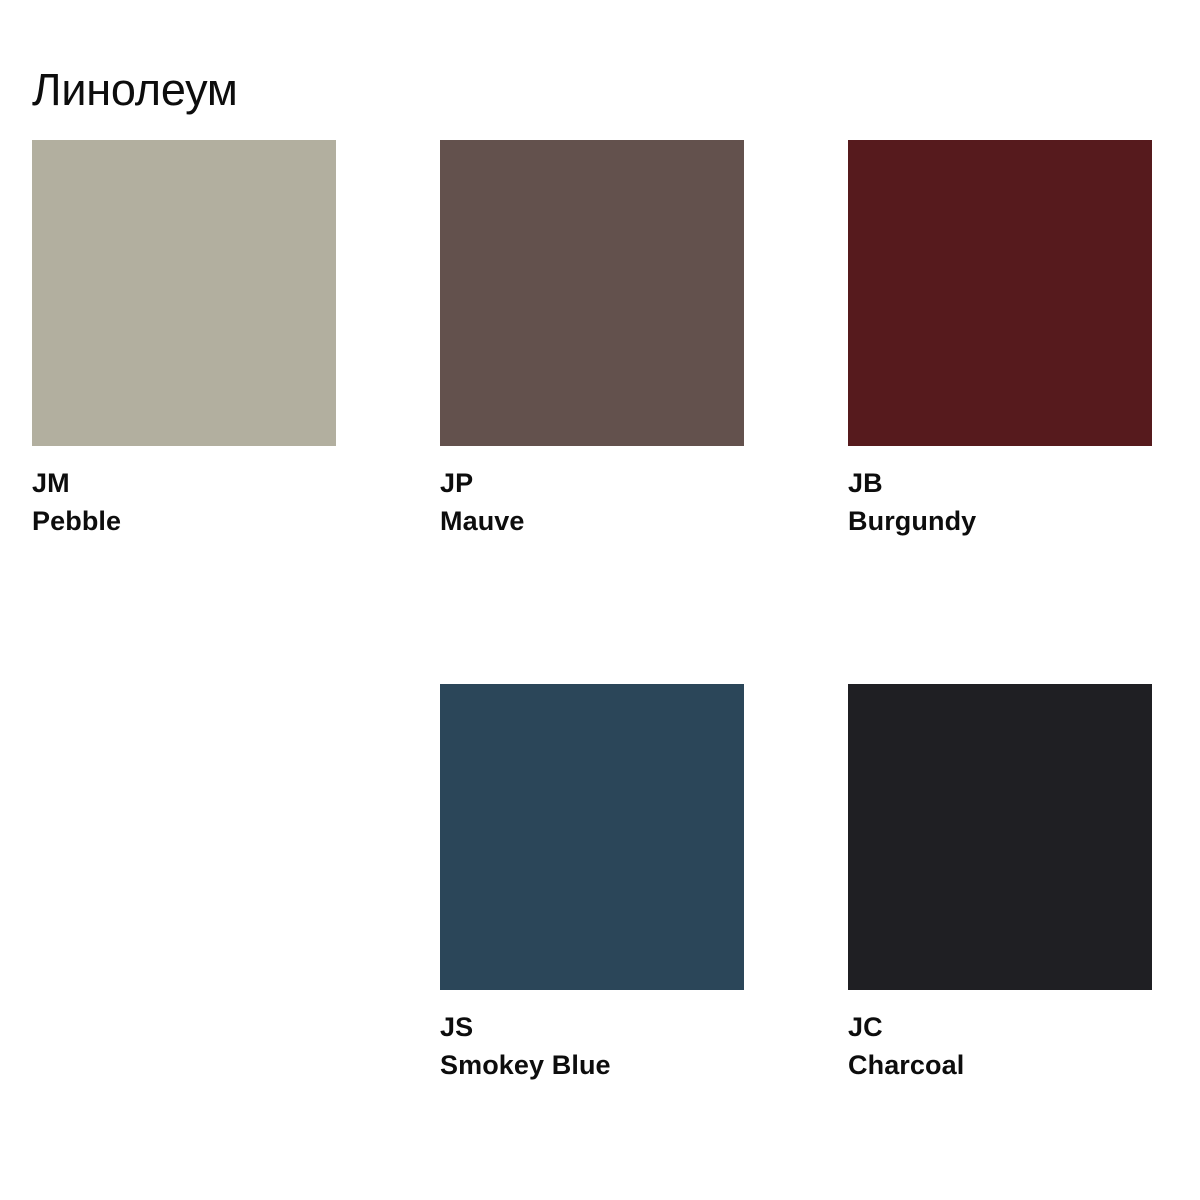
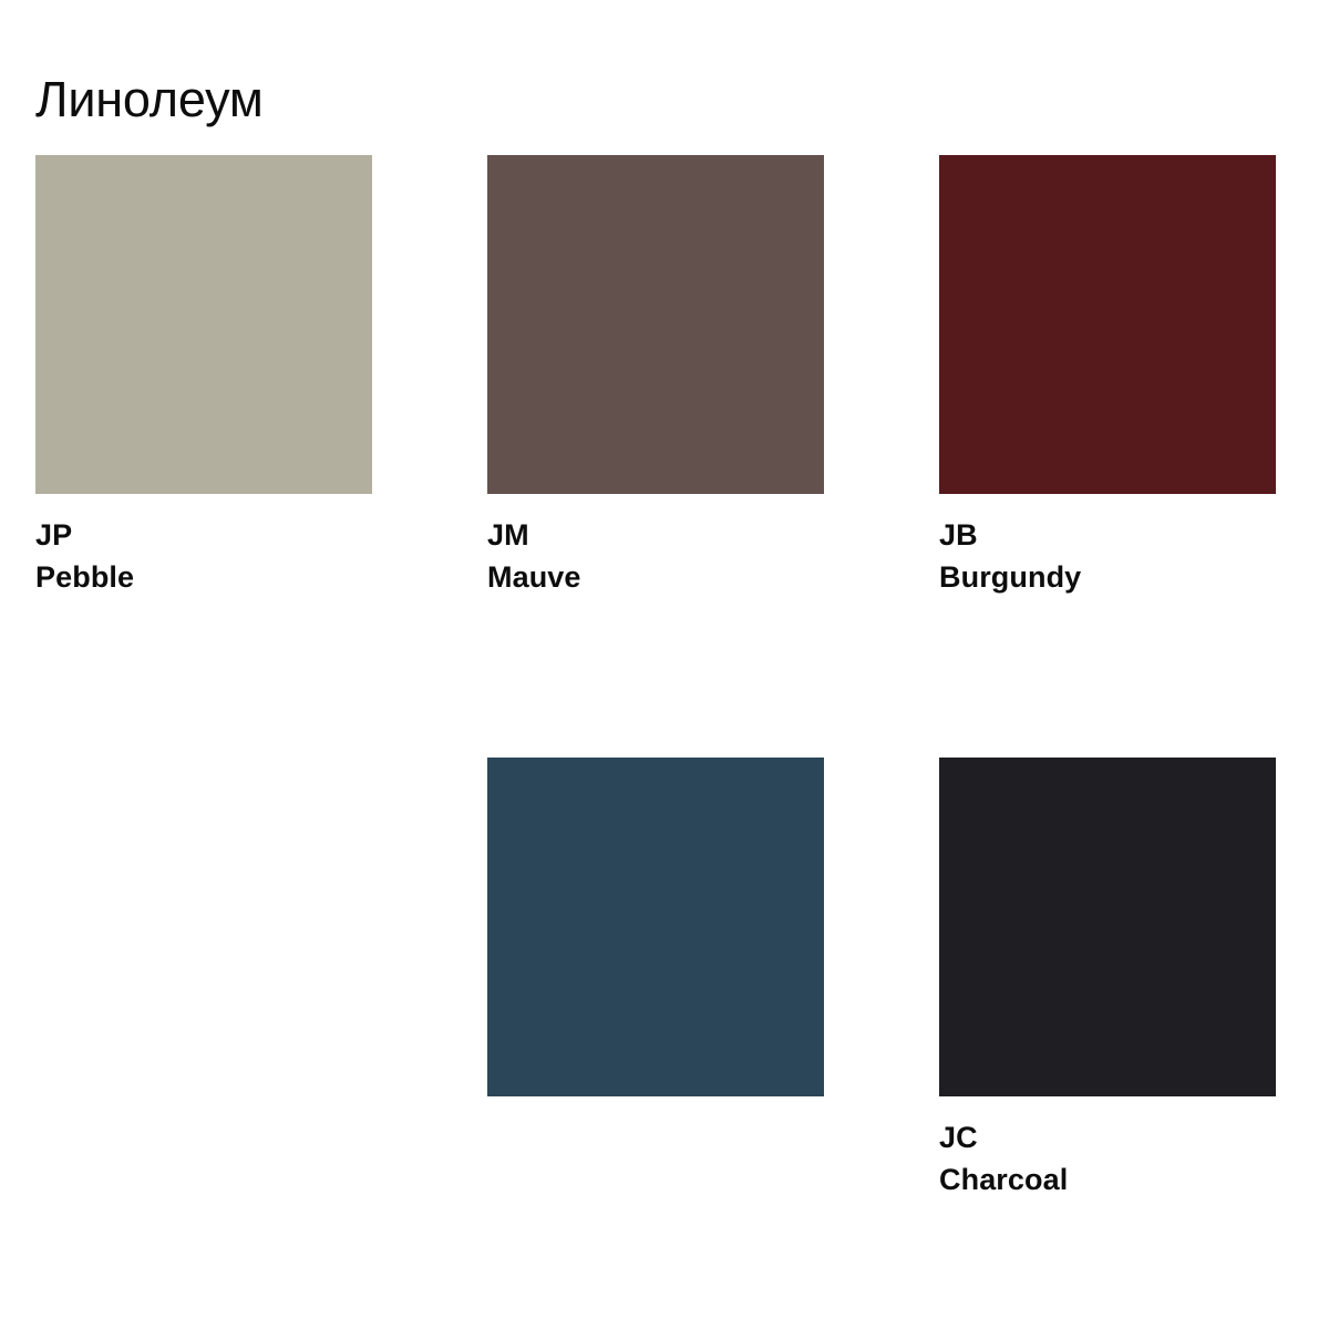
  Линолеум
- JM
+ JP
  Pebble
- JP
+ JM
  Mauve
  JB
  Burgundy
- JS
- Smokey Blue
  JC
  Charcoal
